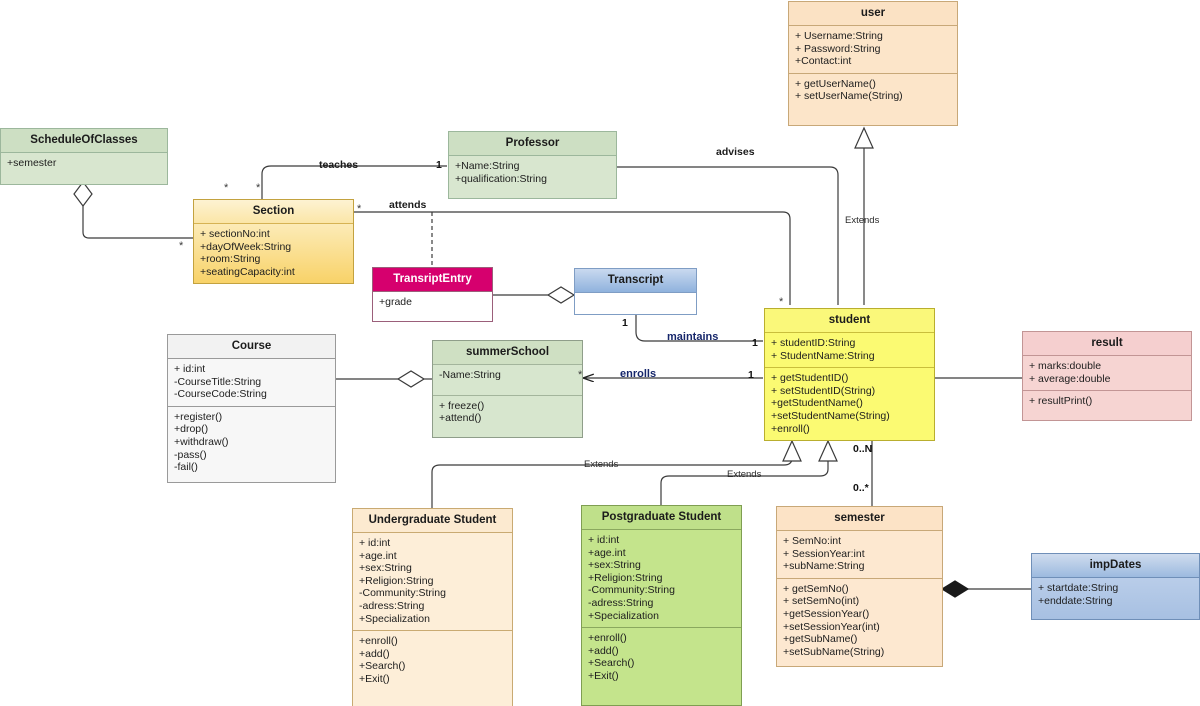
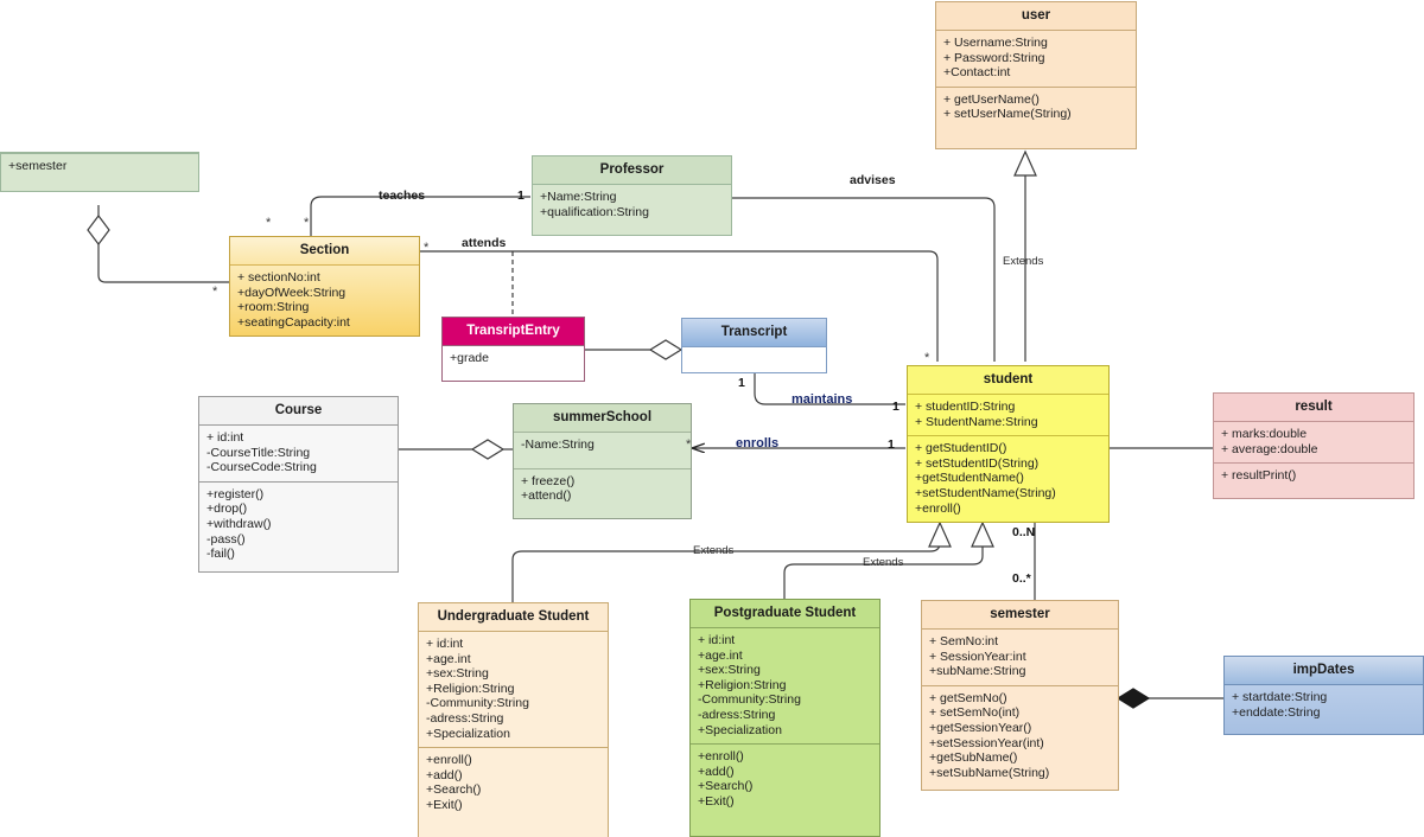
  user
  + Username:String
  + Password:String
  +Contact:int
  + getUserName()
  + setUserName(String)
- ScheduleOfClasses
  +semester
  Professor
  +Name:String
  +qualification:String
  Section
  + sectionNo:int
  +dayOfWeek:String
  +room:String
  +seatingCapacity:int
  TransriptEntry
  +grade
  Transcript
  student
  + studentID:String
  + StudentName:String
  + getStudentID()
  + setStudentID(String)
  +getStudentName()
  +setStudentName(String)
  +enroll()
  result
  + marks:double
  + average:double
  + resultPrint()
  Course
  + id:int
  -CourseTitle:String
  -CourseCode:String
  +register()
  +drop()
  +withdraw()
  -pass()
  -fail()
  summerSchool
  -Name:String
  + freeze()
  +attend()
  Undergraduate Student
  + id:int
  +age.int
  +sex:String
  +Religion:String
  -Community:String
  -adress:String
  +Specialization
  +enroll()
  +add()
  +Search()
  +Exit()
  Postgraduate Student
  + id:int
  +age.int
  +sex:String
  +Religion:String
  -Community:String
  -adress:String
  +Specialization
  +enroll()
  +add()
  +Search()
  +Exit()
  semester
  + SemNo:int
  + SessionYear:int
  +subName:String
  + getSemNo()
  + setSemNo(int)
  +getSessionYear()
  +setSessionYear(int)
  +getSubName()
  +setSubName(String)
  impDates
  + startdate:String
  +enddate:String
  teaches
  attends
  advises
  maintains
  enrolls
  Extends
  Extends
  Extends
  1
  *
  *
  *
  *
  1
  1
  *
  1
  *
  0..N
  0..*
